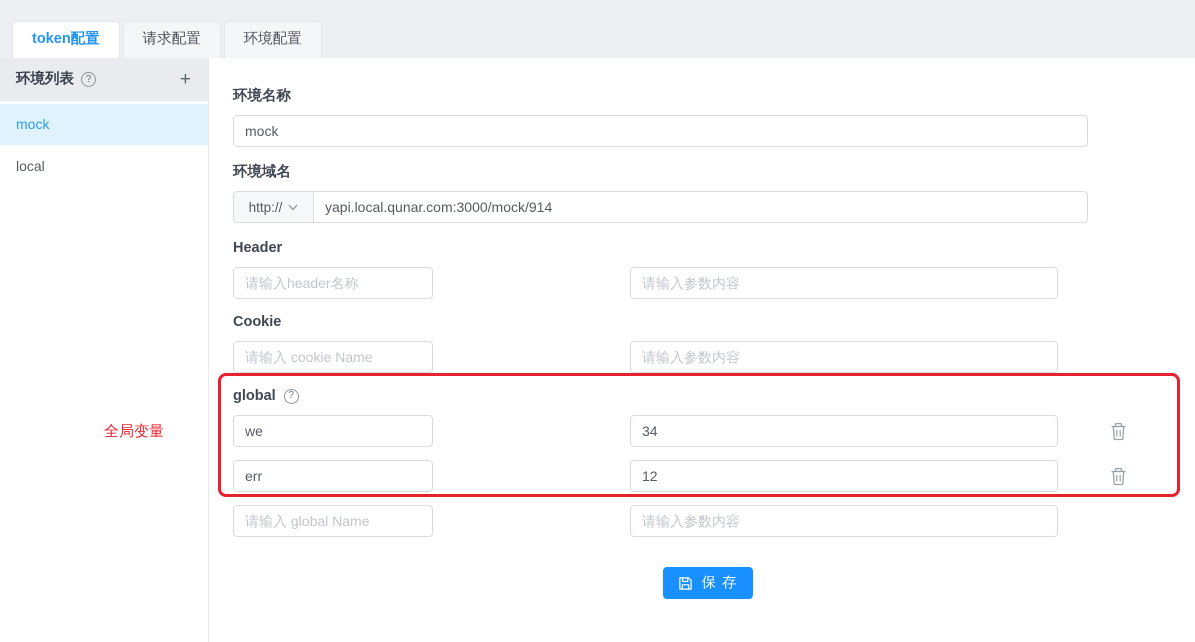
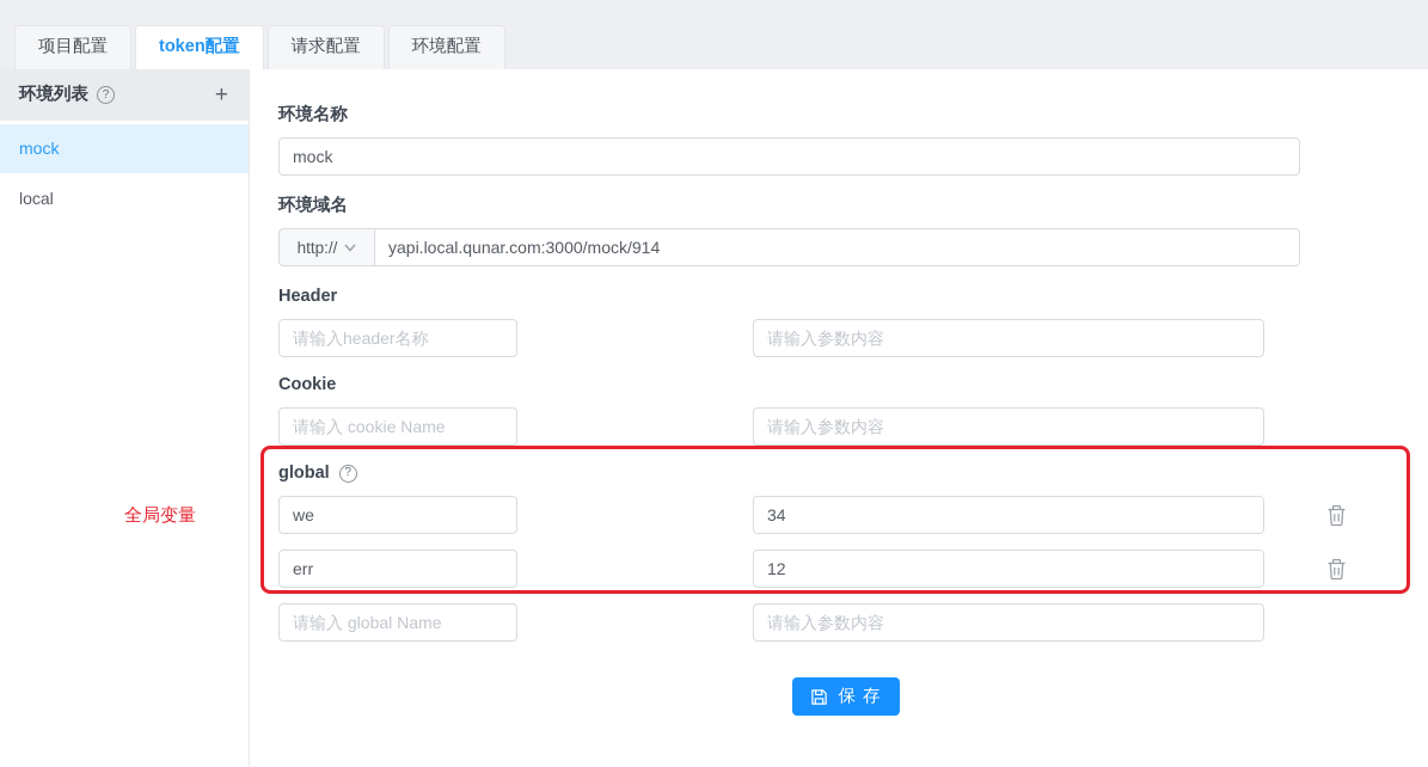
+ 项目配置
  token配置
  请求配置
  环境配置
  环境列表
  ?
  +
  mock
  local
  环境名称
  mock
  环境域名
  http://
  yapi.local.qunar.com:3000/mock/914
  Header
  请输入header名称
  请输入参数内容
  Cookie
  请输入 cookie Name
  请输入参数内容
  global
  ?
  we
  34
  err
  12
  请输入 global Name
  请输入参数内容
  保 存
  全局变量
